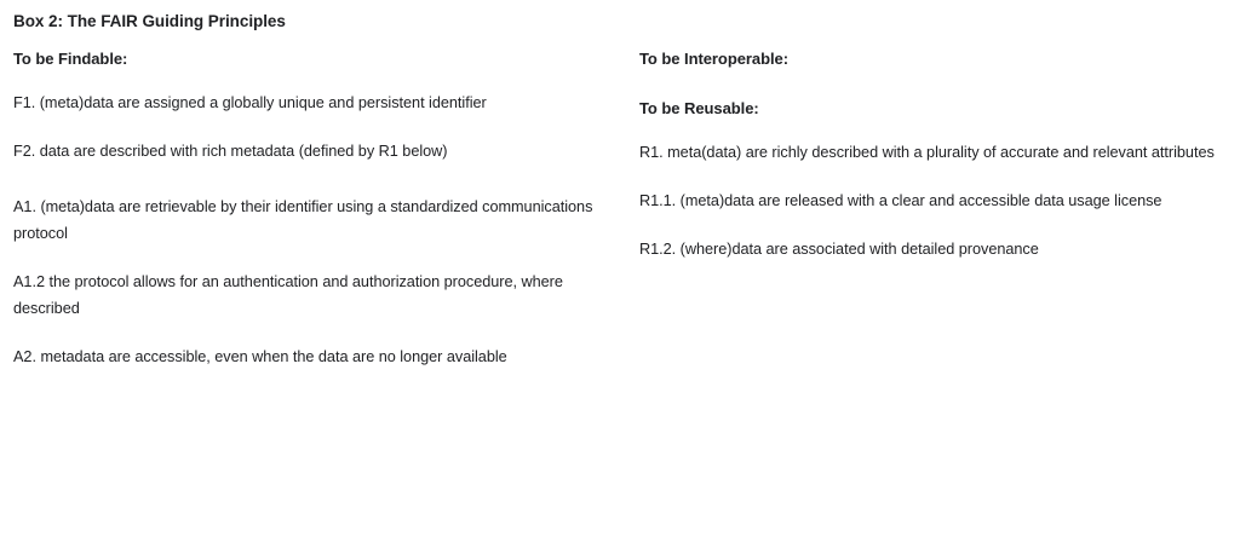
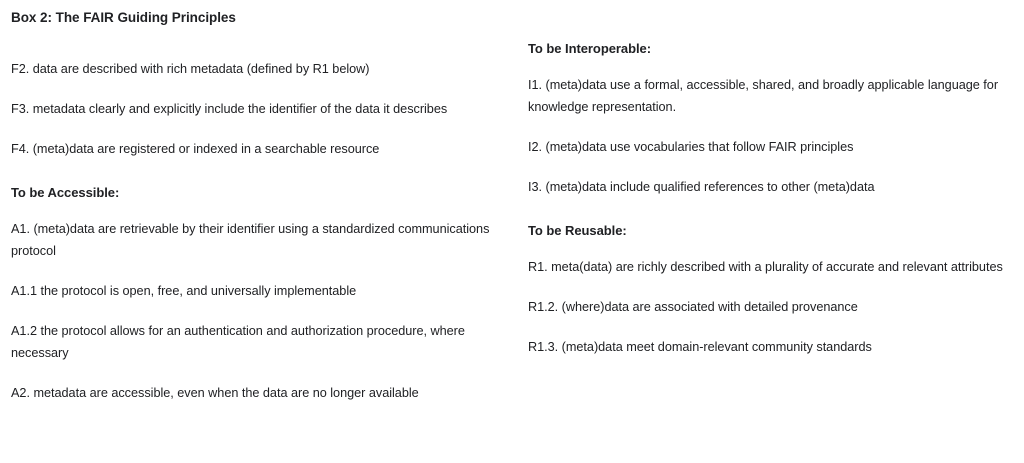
  Box 2: The FAIR Guiding Principles
- To be Findable:
- F1. (meta)data are assigned a globally unique and persistent identifier
  F2. data are described with rich metadata (defined by R1 below)
+ F3. metadata clearly and explicitly include the identifier of the data it describes
+ F4. (meta)data are registered or indexed in a searchable resource
+ To be Accessible:
  A1. (meta)data are retrievable by their identifier using a standardized communications protocol
+ A1.1 the protocol is open, free, and universally implementable
- A1.2 the protocol allows for an authentication and authorization procedure, where described
+ A1.2 the protocol allows for an authentication and authorization procedure, where necessary
  A2. metadata are accessible, even when the data are no longer available
  To be Interoperable:
+ I1. (meta)data use a formal, accessible, shared, and broadly applicable language for knowledge representation.
+ I2. (meta)data use vocabularies that follow FAIR principles
+ I3. (meta)data include qualified references to other (meta)data
  To be Reusable:
  R1. meta(data) are richly described with a plurality of accurate and relevant attributes
- R1.1. (meta)data are released with a clear and accessible data usage license
  R1.2. (where)data are associated with detailed provenance
+ R1.3. (meta)data meet domain-relevant community standards
